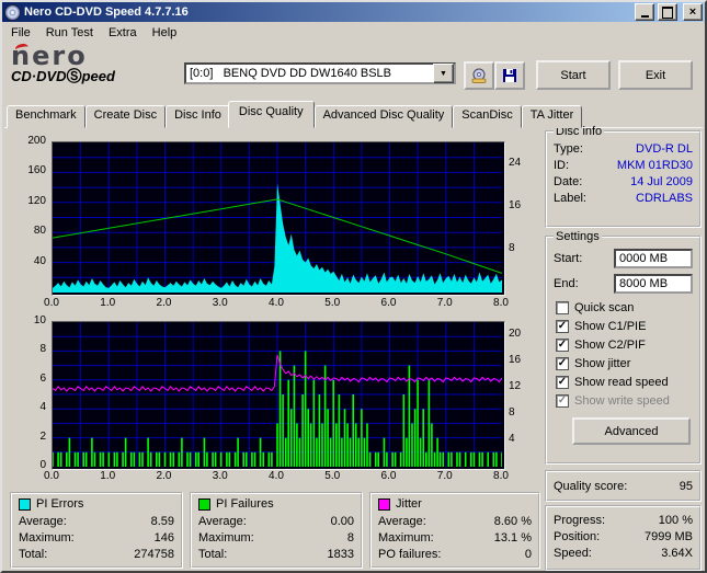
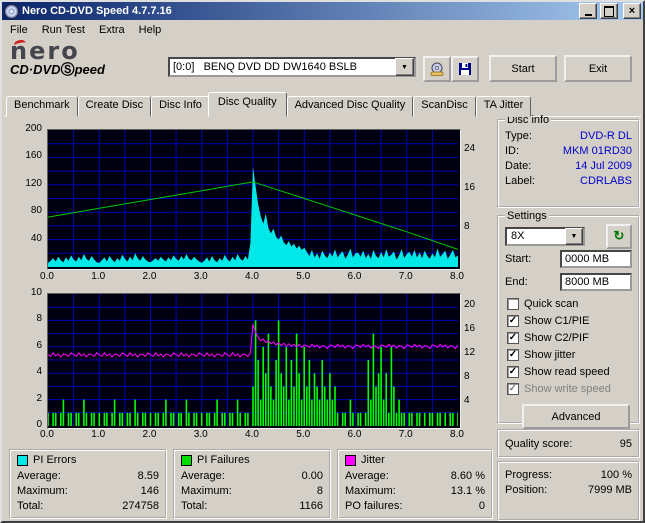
  Nero CD-DVD Speed 4.7.7.16
  ×
  File
  Run Test
  Extra
  Help
  nero
  CD·DVDⓈpeed
  [0:0] BENQ DVD DD DW1640 BSLB
  Start
  Exit
  Benchmark
  Create Disc
  Disc Info
  Disc Quality
  Advanced Disc Quality
  ScanDisc
  TA Jitter
  200
  160
  120
  80
  40
  24
  16
  8
  0.0
  1.0
  2.0
  3.0
  4.0
  5.0
  6.0
  7.0
  8.0
  10
  8
  6
  4
  2
  0
  20
  16
  12
  8
  4
  0.0
  1.0
  2.0
  3.0
  4.0
  5.0
  6.0
  7.0
  8.0
  Disc info
  Type:
  DVD-R DL
  ID:
  MKM 01RD30
  Date:
  14 Jul 2009
  Label:
  CDRLABS
  Settings
+ 8X
+ ↻
  Start:
  0000 MB
  End:
  8000 MB
  Quick scan
  ✓
  Show C1/PIE
  ✓
  Show C2/PIF
  ✓
  Show jitter
  ✓
  Show read speed
  ✓
  Show write speed
  Advanced
  Quality score:
  95
  Progress:
  100 %
  Position:
  7999 MB
- Speed:
- 3.64X
  PI Errors
  Average:
  8.59
  Maximum:
  146
  Total:
  274758
  PI Failures
  Average:
  0.00
  Maximum:
  8
  Total:
- 1833
+ 1166
  Jitter
  Average:
  8.60 %
  Maximum:
  13.1 %
  PO failures:
  0
